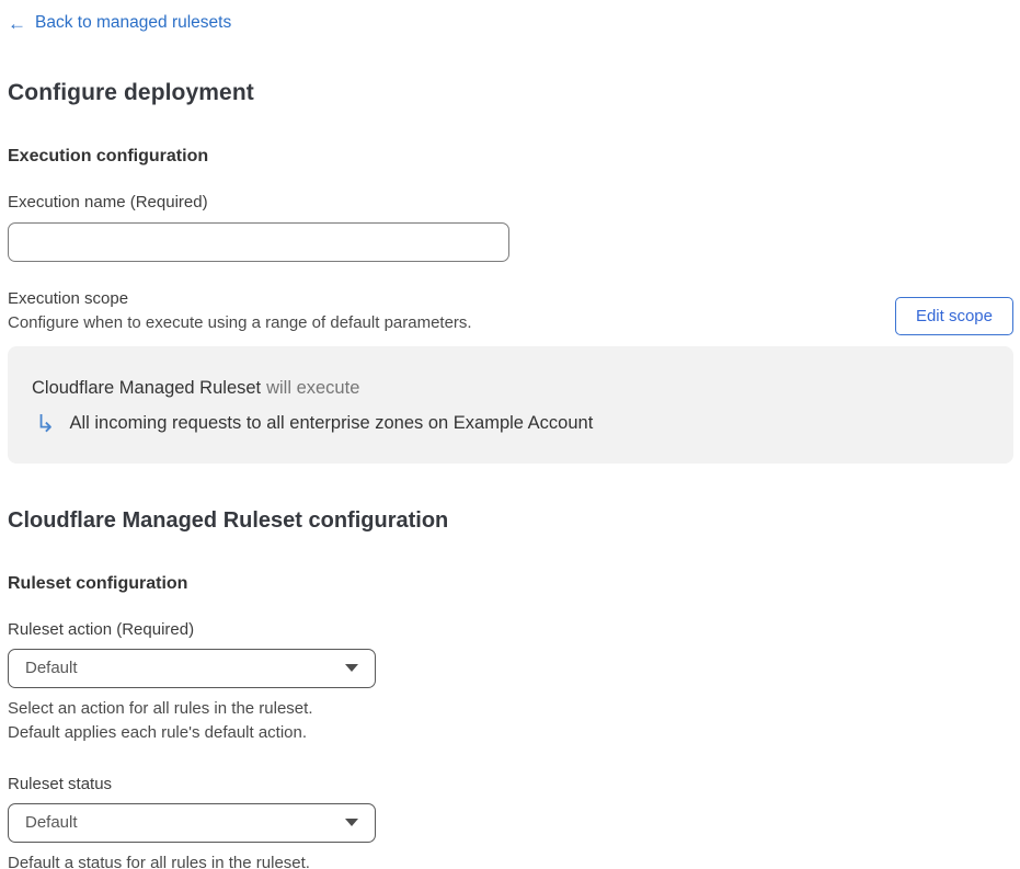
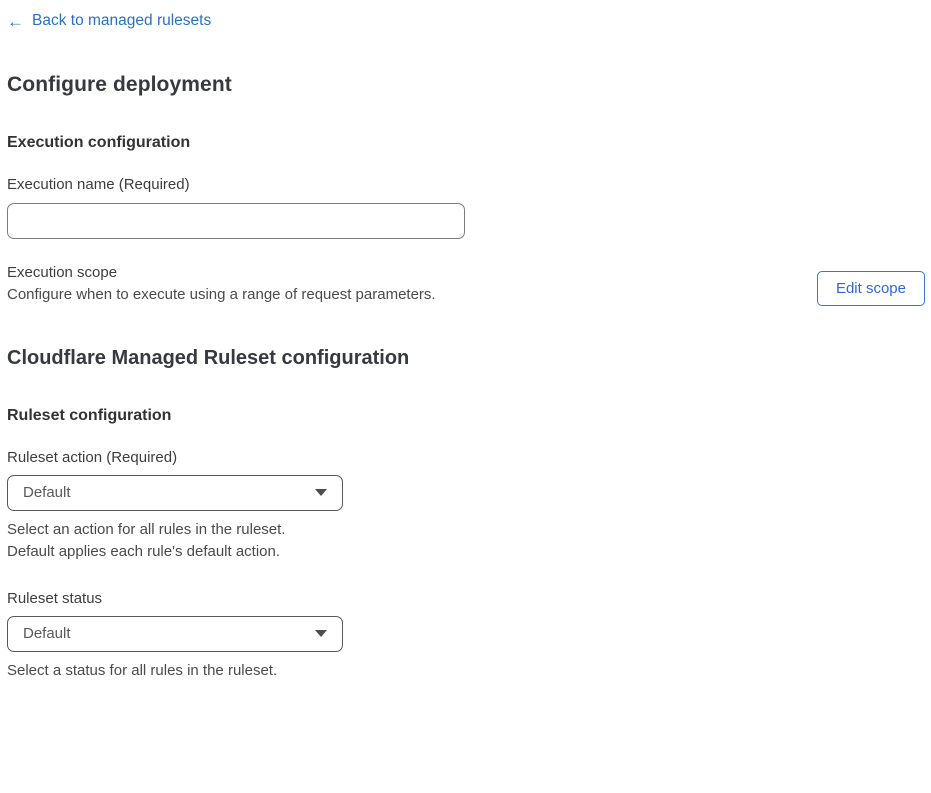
  ←
  Back to managed rulesets
  Configure deployment
  Execution configuration
  Execution name (Required)
  Execution scope
- Configure when to execute using a range of default parameters.
+ Configure when to execute using a range of request parameters.
  Edit scope
- Cloudflare Managed Ruleset will execute
- ↳
- All incoming requests to all enterprise zones on Example Account
  Cloudflare Managed Ruleset configuration
  Ruleset configuration
  Ruleset action (Required)
  Default
  Select an action for all rules in the ruleset.
  Default applies each rule's default action.
  Ruleset status
  Default
- Default a status for all rules in the ruleset.
+ Select a status for all rules in the ruleset.
